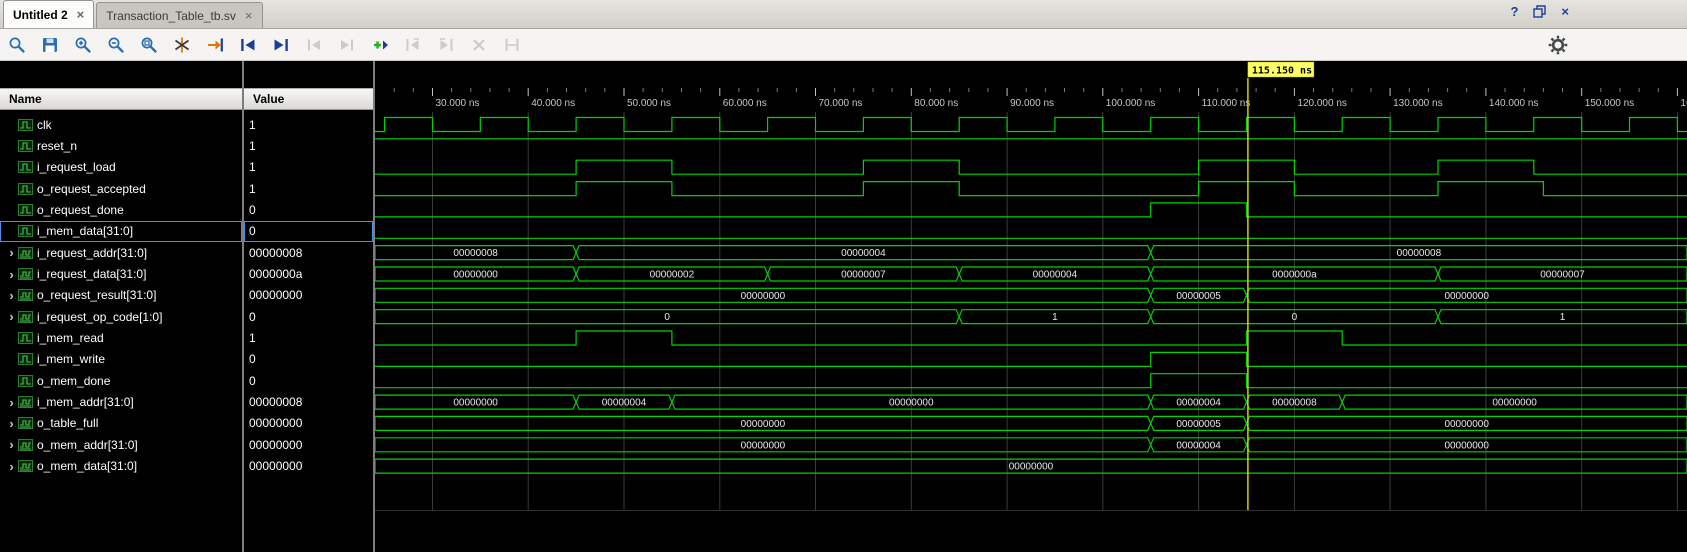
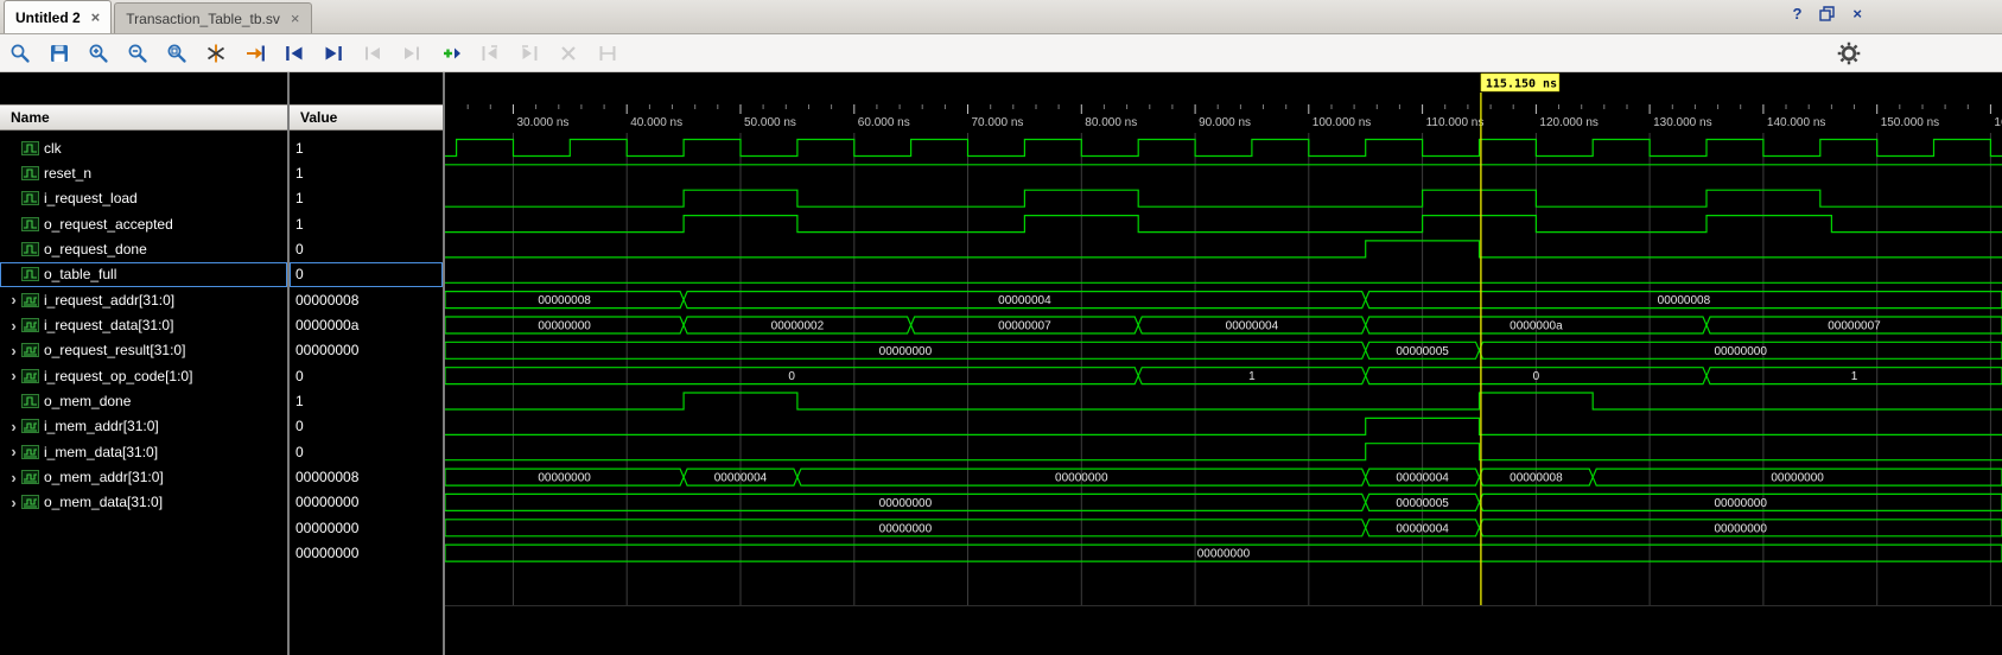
  Untitled 2
  ×
  Transaction_Table_tb.sv
  ×
  ?
  ×
  Name
  clk
  reset_n
  i_request_load
  o_request_accepted
  o_request_done
- i_mem_data[31:0]
+ o_table_full
  ›
  i_request_addr[31:0]
  ›
  i_request_data[31:0]
  ›
  o_request_result[31:0]
  ›
  i_request_op_code[1:0]
- i_mem_read
- i_mem_write
  o_mem_done
  ›
  i_mem_addr[31:0]
  ›
- o_table_full
+ i_mem_data[31:0]
  ›
  o_mem_addr[31:0]
  ›
  o_mem_data[31:0]
  Value
  1
  1
  1
  1
  0
  0
  00000008
  0000000a
  00000000
  0
  1
  0
  0
  00000008
  00000000
  00000000
  00000000
  30.000 ns
  40.000 ns
  50.000 ns
  60.000 ns
  70.000 ns
  80.000 ns
  90.000 ns
  100.000 ns
  110.000 n
  120.000 ns
  130.000 ns
  140.000 ns
  150.000 ns
  00000008
  00000004
  00000008
  00000000
  00000002
  00000007
  00000004
  0000000a
  00000007
  00000000
  00000005
  00000000
  0
  1
  0
  1
  00000000
  00000004
  00000000
  00000004
  00000008
  00000000
  00000000
  00000005
  00000000
  00000000
  00000004
  00000000
  00000000
  115.150 ns
